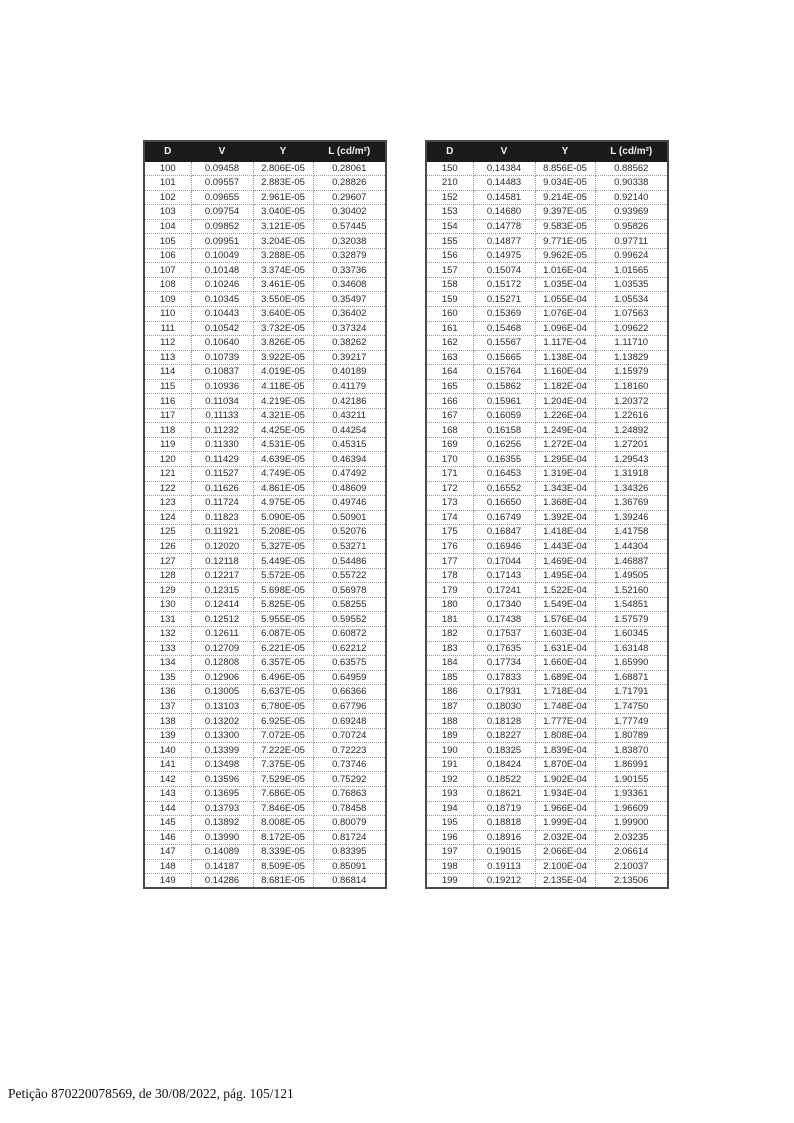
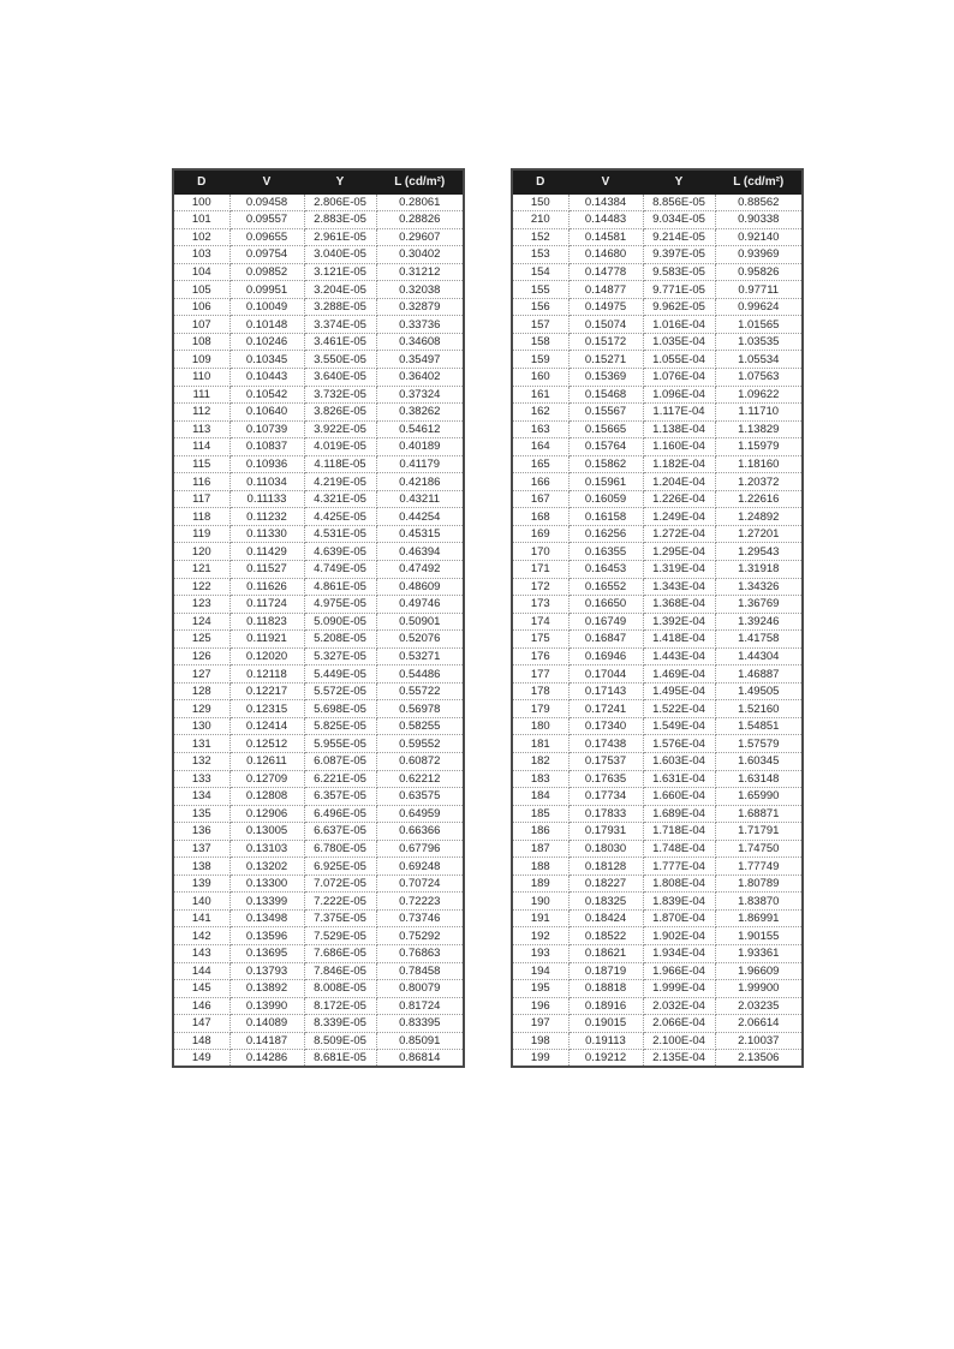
  D	V	Y	L (cd/m²)
  100	0.09458	2.806E-05	0.28061
  101	0.09557	2.883E-05	0.28826
  102	0.09655	2.961E-05	0.29607
  103	0.09754	3.040E-05	0.30402
- 104	0.09852	3.121E-05	0.57445
+ 104	0.09852	3.121E-05	0.31212
  105	0.09951	3.204E-05	0.32038
  106	0.10049	3.288E-05	0.32879
  107	0.10148	3.374E-05	0.33736
  108	0.10246	3.461E-05	0.34608
  109	0.10345	3.550E-05	0.35497
  110	0.10443	3.640E-05	0.36402
  111	0.10542	3.732E-05	0.37324
  112	0.10640	3.826E-05	0.38262
- 113	0.10739	3.922E-05	0.39217
+ 113	0.10739	3.922E-05	0.54612
  114	0.10837	4.019E-05	0.40189
  115	0.10936	4.118E-05	0.41179
  116	0.11034	4.219E-05	0.42186
  117	0.11133	4.321E-05	0.43211
  118	0.11232	4.425E-05	0.44254
  119	0.11330	4.531E-05	0.45315
  120	0.11429	4.639E-05	0.46394
  121	0.11527	4.749E-05	0.47492
  122	0.11626	4.861E-05	0.48609
  123	0.11724	4.975E-05	0.49746
  124	0.11823	5.090E-05	0.50901
  125	0.11921	5.208E-05	0.52076
  126	0.12020	5.327E-05	0.53271
  127	0.12118	5.449E-05	0.54486
  128	0.12217	5.572E-05	0.55722
  129	0.12315	5.698E-05	0.56978
  130	0.12414	5.825E-05	0.58255
  131	0.12512	5.955E-05	0.59552
  132	0.12611	6.087E-05	0.60872
  133	0.12709	6.221E-05	0.62212
  134	0.12808	6.357E-05	0.63575
  135	0.12906	6.496E-05	0.64959
  136	0.13005	6.637E-05	0.66366
  137	0.13103	6.780E-05	0.67796
  138	0.13202	6.925E-05	0.69248
  139	0.13300	7.072E-05	0.70724
  140	0.13399	7.222E-05	0.72223
  141	0.13498	7.375E-05	0.73746
  142	0.13596	7.529E-05	0.75292
  143	0.13695	7.686E-05	0.76863
  144	0.13793	7.846E-05	0.78458
  145	0.13892	8.008E-05	0.80079
  146	0.13990	8.172E-05	0.81724
  147	0.14089	8.339E-05	0.83395
  148	0.14187	8.509E-05	0.85091
  149	0.14286	8.681E-05	0.86814
  D	V	Y	L (cd/m²)
  150	0.14384	8.856E-05	0.88562
  210	0.14483	9.034E-05	0.90338
  152	0.14581	9.214E-05	0.92140
  153	0.14680	9.397E-05	0.93969
  154	0.14778	9.583E-05	0.95826
  155	0.14877	9.771E-05	0.97711
  156	0.14975	9.962E-05	0.99624
  157	0.15074	1.016E-04	1.01565
  158	0.15172	1.035E-04	1.03535
  159	0.15271	1.055E-04	1.05534
  160	0.15369	1.076E-04	1.07563
  161	0.15468	1.096E-04	1.09622
  162	0.15567	1.117E-04	1.11710
  163	0.15665	1.138E-04	1.13829
  164	0.15764	1.160E-04	1.15979
  165	0.15862	1.182E-04	1.18160
  166	0.15961	1.204E-04	1.20372
  167	0.16059	1.226E-04	1.22616
  168	0.16158	1.249E-04	1.24892
  169	0.16256	1.272E-04	1.27201
  170	0.16355	1.295E-04	1.29543
  171	0.16453	1.319E-04	1.31918
  172	0.16552	1.343E-04	1.34326
  173	0.16650	1.368E-04	1.36769
  174	0.16749	1.392E-04	1.39246
  175	0.16847	1.418E-04	1.41758
  176	0.16946	1.443E-04	1.44304
  177	0.17044	1.469E-04	1.46887
  178	0.17143	1.495E-04	1.49505
  179	0.17241	1.522E-04	1.52160
  180	0.17340	1.549E-04	1.54851
  181	0.17438	1.576E-04	1.57579
  182	0.17537	1.603E-04	1.60345
  183	0.17635	1.631E-04	1.63148
  184	0.17734	1.660E-04	1.65990
  185	0.17833	1.689E-04	1.68871
  186	0.17931	1.718E-04	1.71791
  187	0.18030	1.748E-04	1.74750
  188	0.18128	1.777E-04	1.77749
  189	0.18227	1.808E-04	1.80789
  190	0.18325	1.839E-04	1.83870
  191	0.18424	1.870E-04	1.86991
  192	0.18522	1.902E-04	1.90155
  193	0.18621	1.934E-04	1.93361
  194	0.18719	1.966E-04	1.96609
  195	0.18818	1.999E-04	1.99900
  196	0.18916	2.032E-04	2.03235
  197	0.19015	2.066E-04	2.06614
  198	0.19113	2.100E-04	2.10037
  199	0.19212	2.135E-04	2.13506
- Petição 870220078569, de 30/08/2022, pág. 105/121
